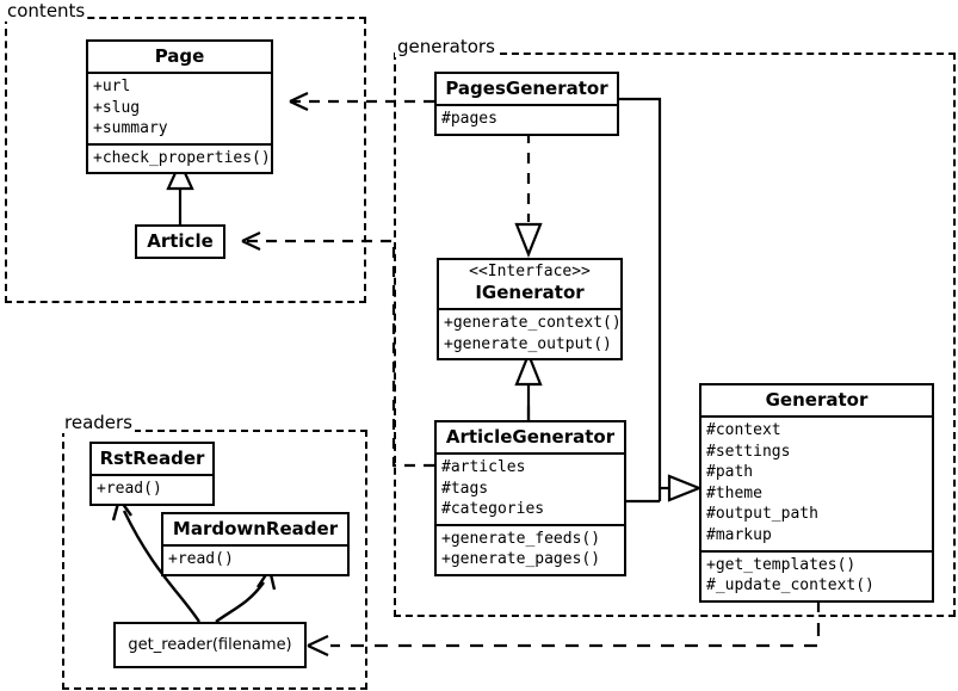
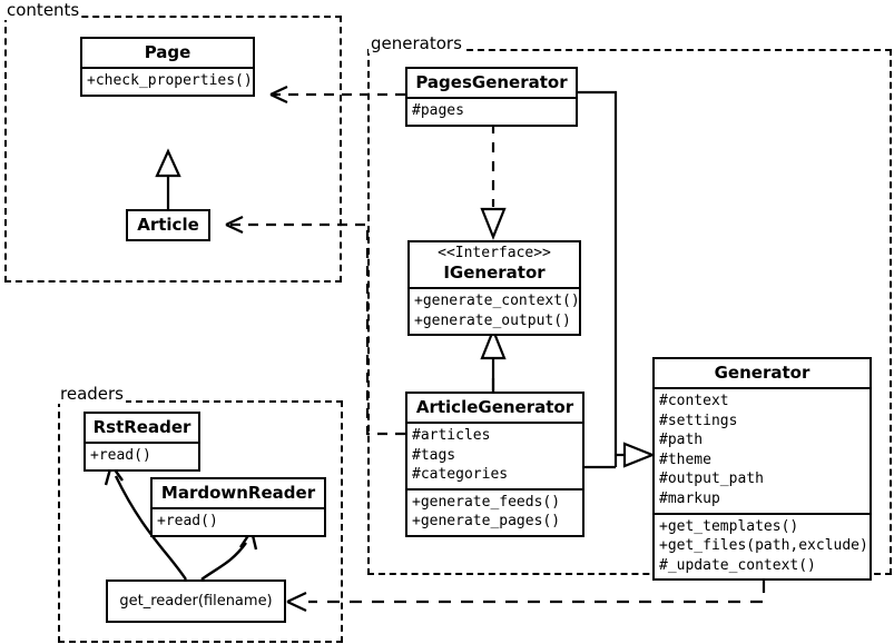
  contents
  generators
  readers
  Page
- +url
- +slug
- +summary
  +check_properties()
  Article
  PagesGenerator
  #pages
  <<Interface>>
  IGenerator
  +generate_context()
  +generate_output()
  ArticleGenerator
  #articles
  #tags
  #categories
  +generate_feeds()
  +generate_pages()
  Generator
  #context
  #settings
  #path
  #theme
  #output_path
  #markup
  +get_templates()
+ +get_files(path,exclude)
  #_update_context()
  RstReader
  +read()
  MardownReader
  +read()
  get_reader(filename)
